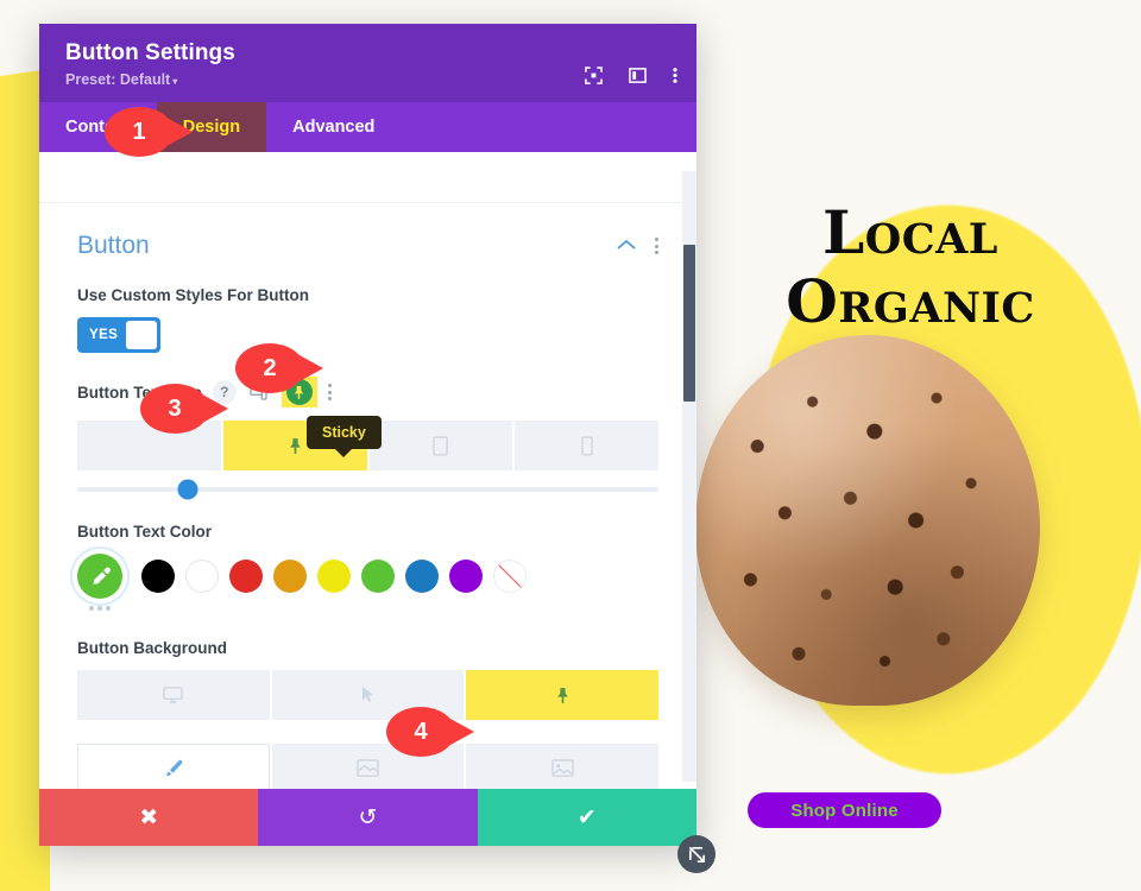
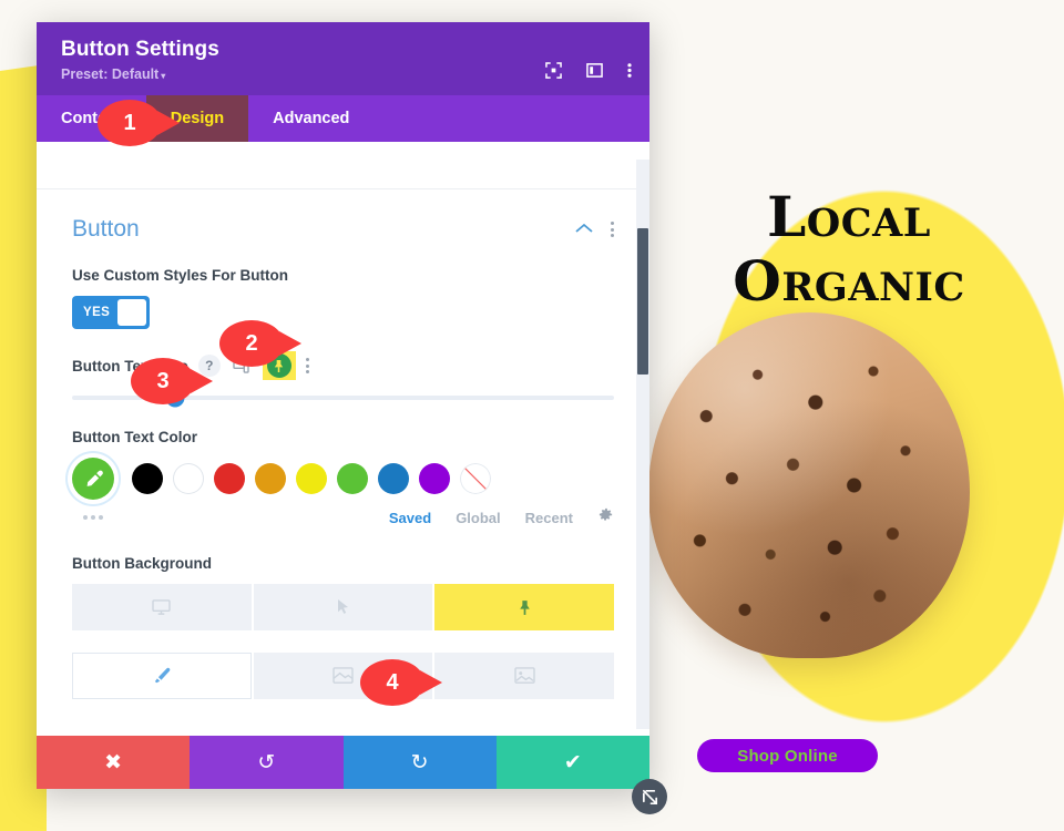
  Local
  Organic
  Shop Online
  Button Settings
  Preset: Default ▾
  esign
  Advanced
  Button
  Use Custom Styles For Button
  YES
  ?
- Sticky
  Button Text Color
+ Saved
+ Global
+ Recent
  Button Background
  ✖
  ↺
+ ↻
  ✔
  1
  2
  3
  4
